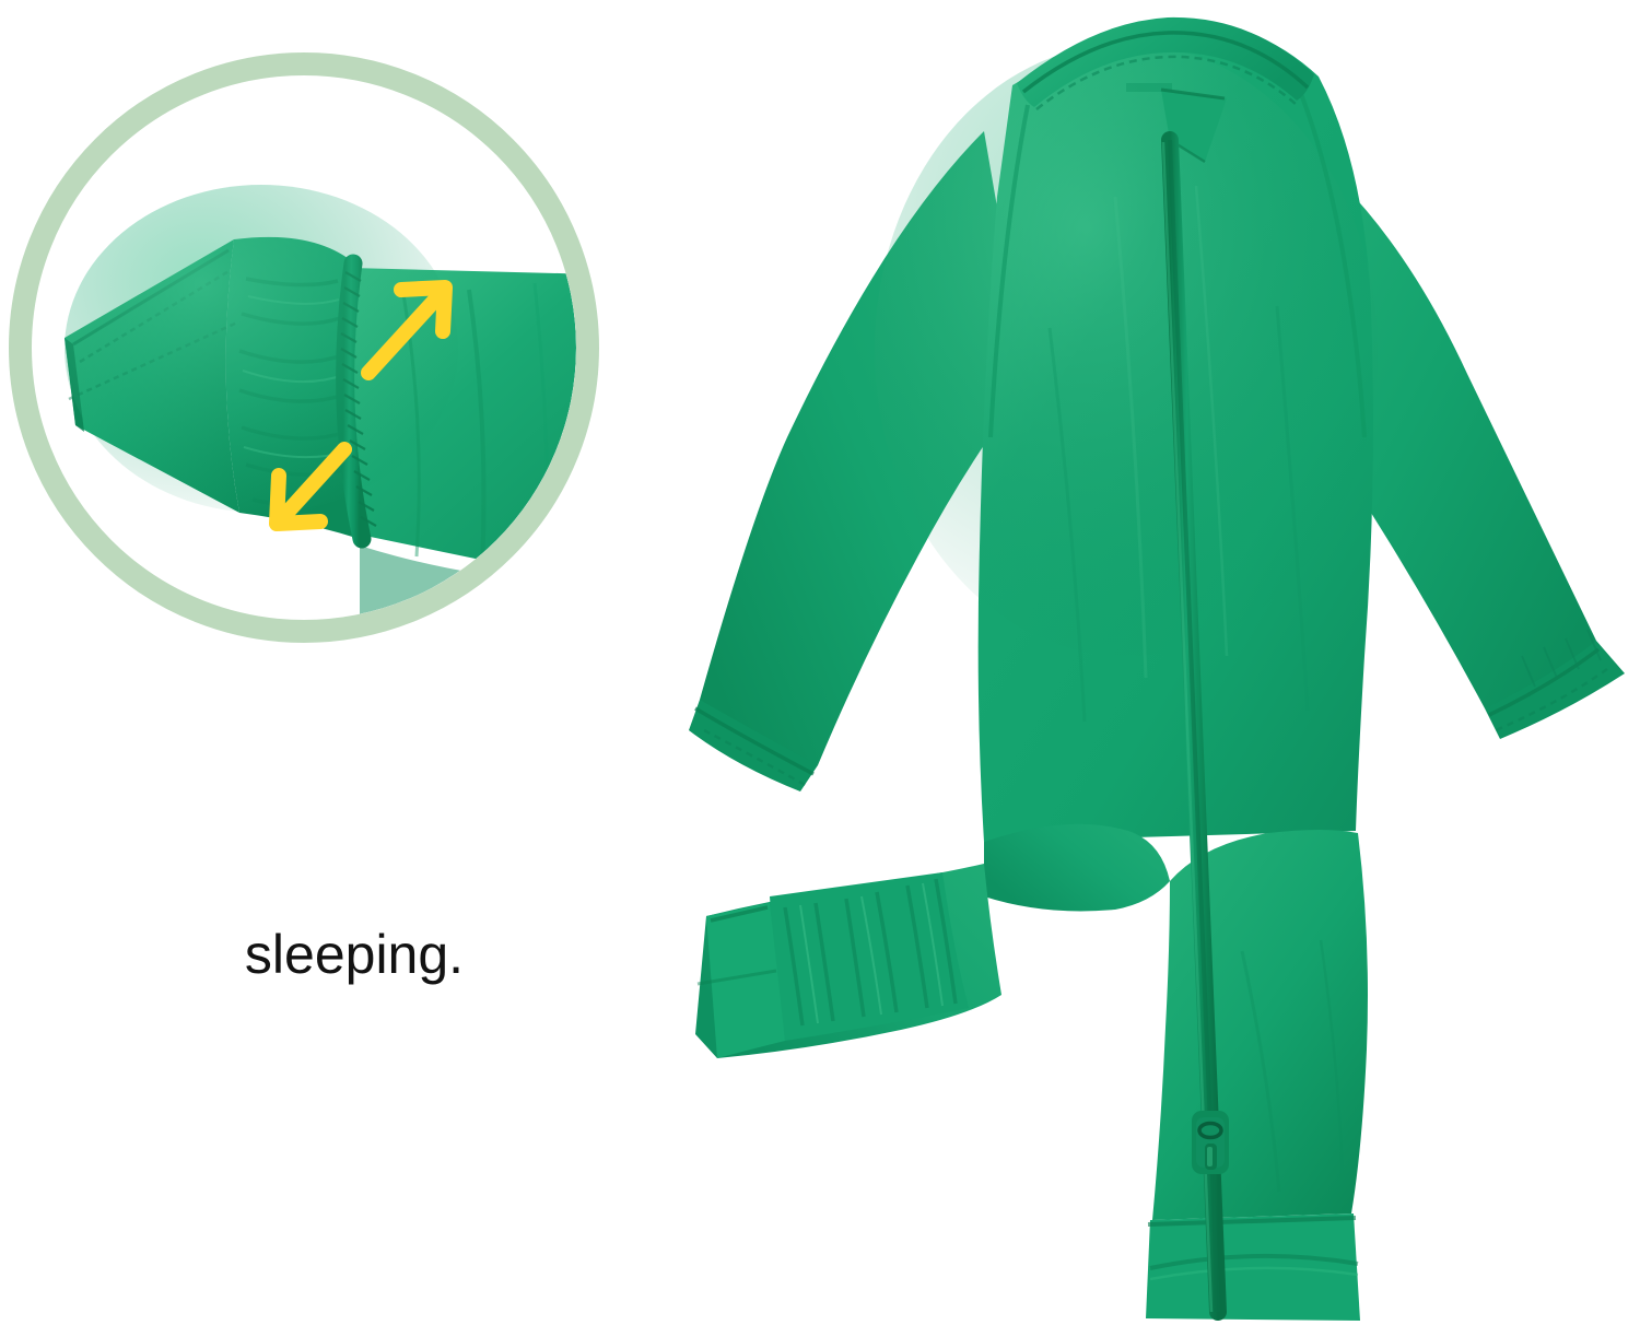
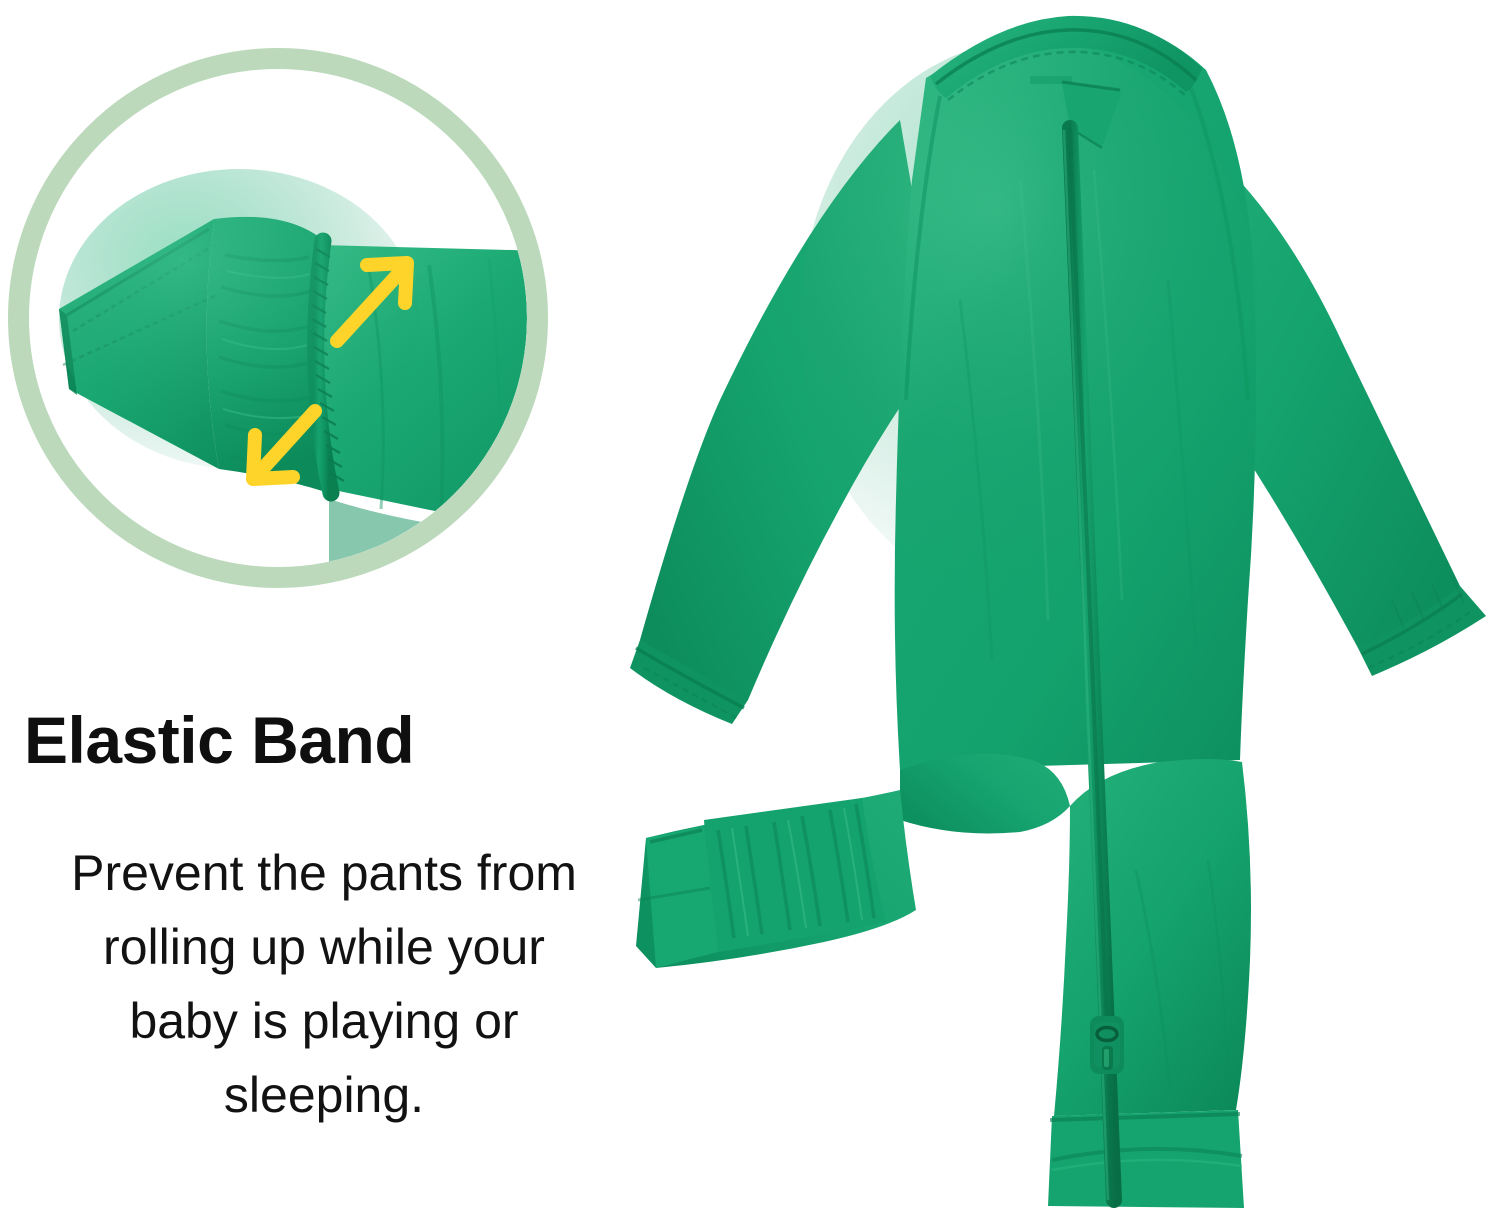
+ Elastic Band
+ Prevent the pants from
+ rolling up while your
+ baby is playing or
  sleeping.
